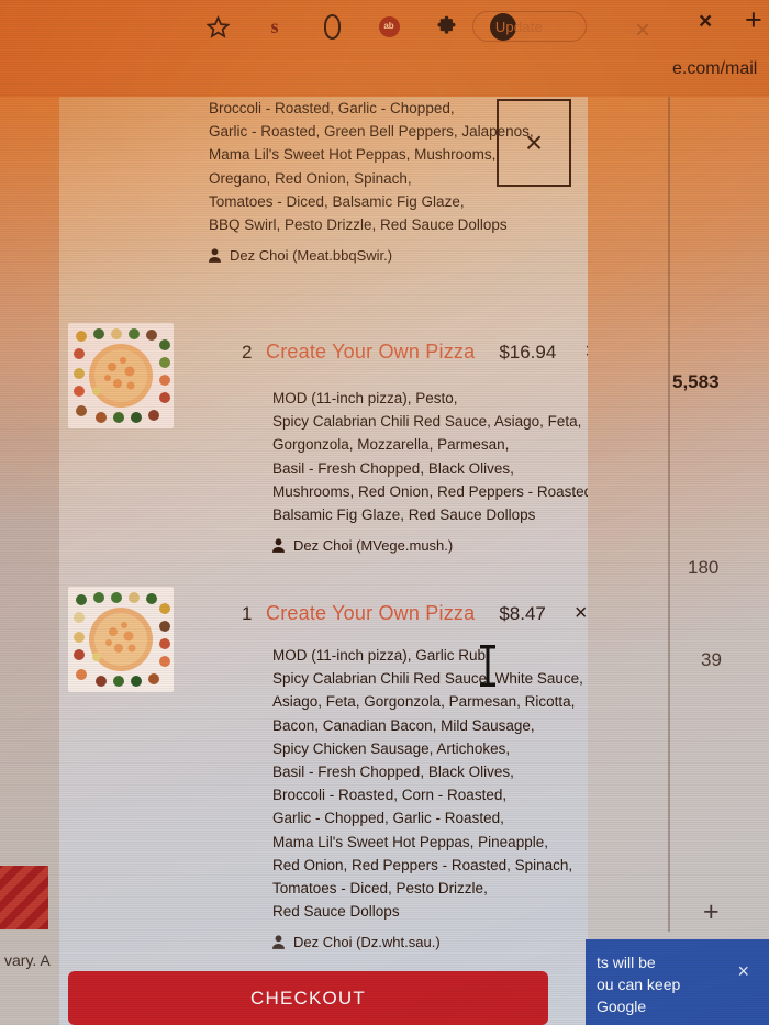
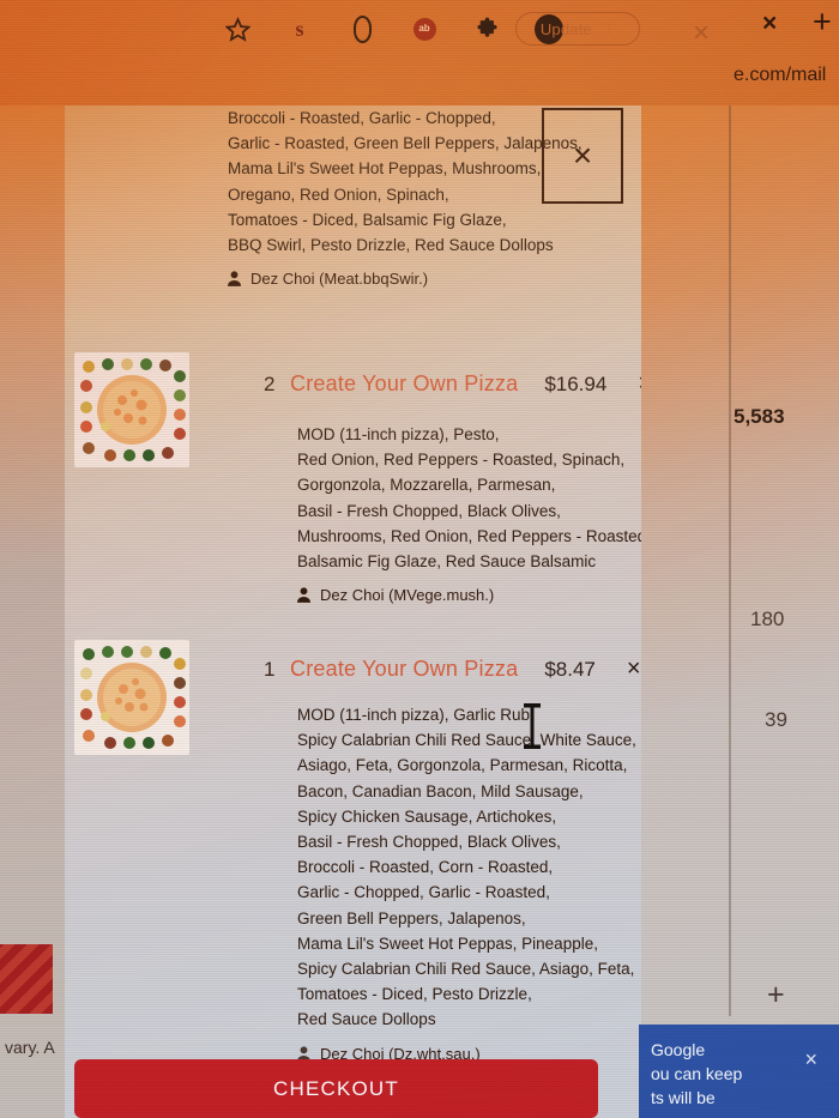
  s
  ab
  Update
  ⋮
  ×
  ×
  +
  e.com/mail
  vary. A
  5,583
  180
  39
  +
  Broccoli - Roasted, Garlic - Chopped,
  Garlic - Roasted, Green Bell Peppers, Jalapenos,
  Mama Lil's Sweet Hot Peppas, Mushrooms,
  Oregano, Red Onion, Spinach,
  Tomatoes - Diced, Balsamic Fig Glaze,
  BBQ Swirl, Pesto Drizzle, Red Sauce Dollops
  Dez Choi (Meat.bbqSwir.)
  2
  Create Your Own Pizza
  $16.94
  MOD (11-inch pizza), Pesto,
- Spicy Calabrian Chili Red Sauce, Asiago, Feta,
+ Red Onion, Red Peppers - Roasted, Spinach,
  Gorgonzola, Mozzarella, Parmesan,
  Basil - Fresh Chopped, Black Olives,
  Mushrooms, Red Onion, Red Peppers - Roaste
- Balsamic Fig Glaze, Red Sauce Dollops
+ Balsamic Fig Glaze, Red Sauce Balsamic
  Dez Choi (MVege.mush.)
  1
  Create Your Own Pizza
  $8.47
  ×
  MOD (11-inch pizza), Garlic Rub
  Spicy Calabrian Chili Red Sauce White Sauce,
  Asiago, Feta, Gorgonzola, Parmesan, Ricotta,
  Bacon, Canadian Bacon, Mild Sausage,
  Spicy Chicken Sausage, Artichokes,
  Basil - Fresh Chopped, Black Olives,
  Broccoli - Roasted, Corn - Roasted,
  Garlic - Chopped, Garlic - Roasted,
+ Green Bell Peppers, Jalapenos,
  Mama Lil's Sweet Hot Peppas, Pineapple,
- Red Onion, Red Peppers - Roasted, Spinach,
+ Spicy Calabrian Chili Red Sauce, Asiago, Feta,
  Tomatoes - Diced, Pesto Drizzle,
  Red Sauce Dollops
  Dez Choi (Dz.wht.sau.)
  ×
  CHECKOUT
- ts will be
+ Google
  ou can keep
- Google
+ ts will be
  ×
